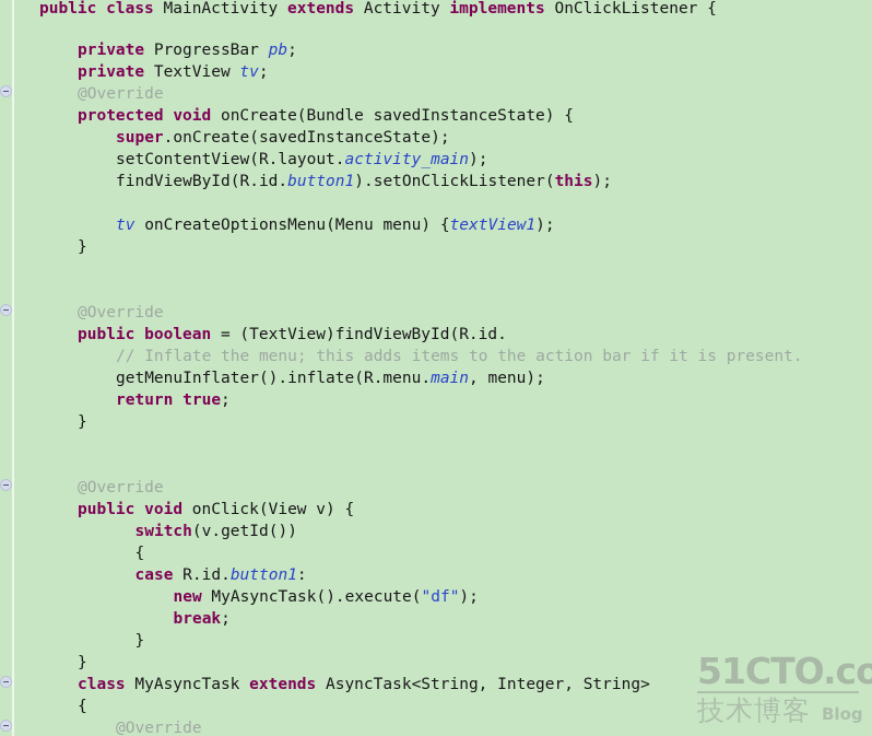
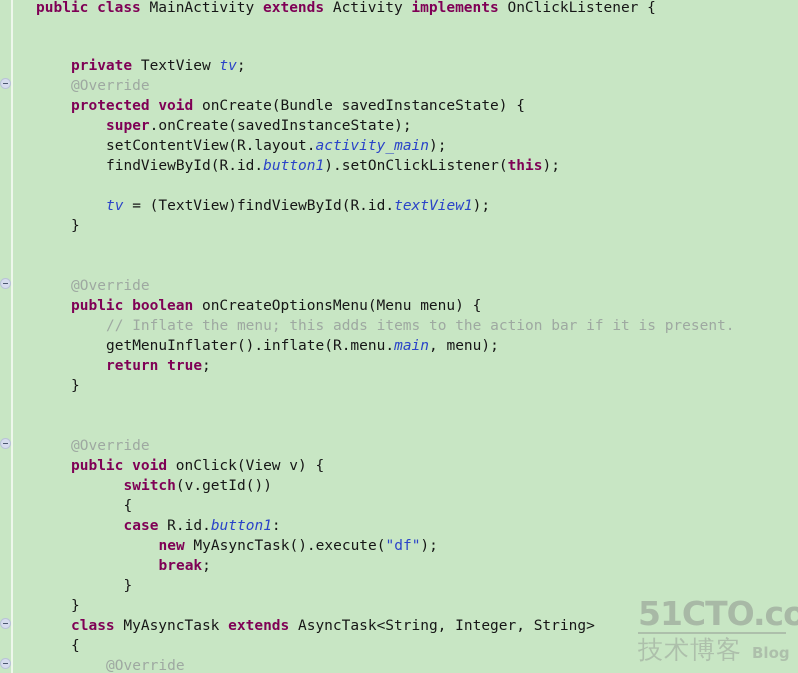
  public class MainActivity extends Activity implements OnClickListener {
- private ProgressBar pb;
  private TextView tv;
  @Override
  protected void onCreate(Bundle savedInstanceState) {
  super.onCreate(savedInstanceState);
  setContentView(R.layout.activity_main);
  findViewById(R.id.button1).setOnClickListener(this);
- tv onCreateOptionsMenu(Menu menu) {textView1);
+ tv = (TextView)findViewById(R.id.textView1);
  }
  @Override
- public boolean = (TextView)findViewById(R.id.
+ public boolean onCreateOptionsMenu(Menu menu) {
  // Inflate the menu; this adds items to the action bar if it is present.
  getMenuInflater().inflate(R.menu.main, menu);
  return true;
  }
  @Override
  public void onClick(View v) {
  switch(v.getId())
  {
  case R.id.button1:
  new MyAsyncTask().execute("df");
  break;
  }
  }
  class MyAsyncTask extends AsyncTask<String, Integer, String>
  {
  @Override
  51CTO.co
  技术博客
  Blog
